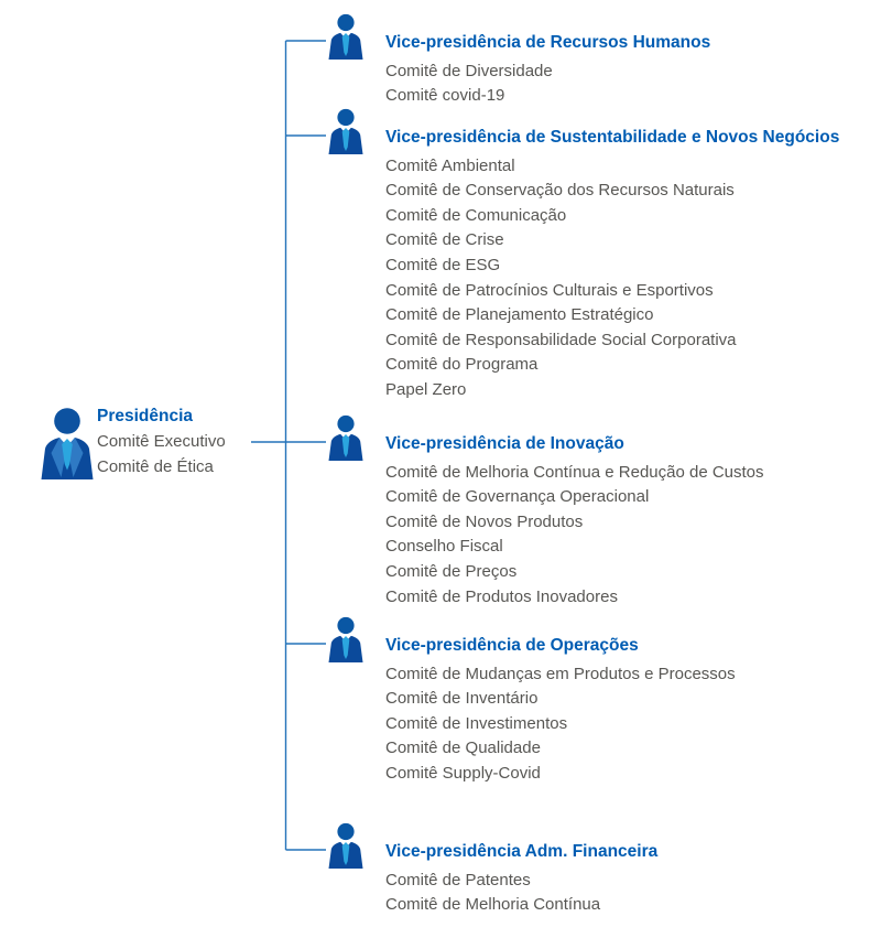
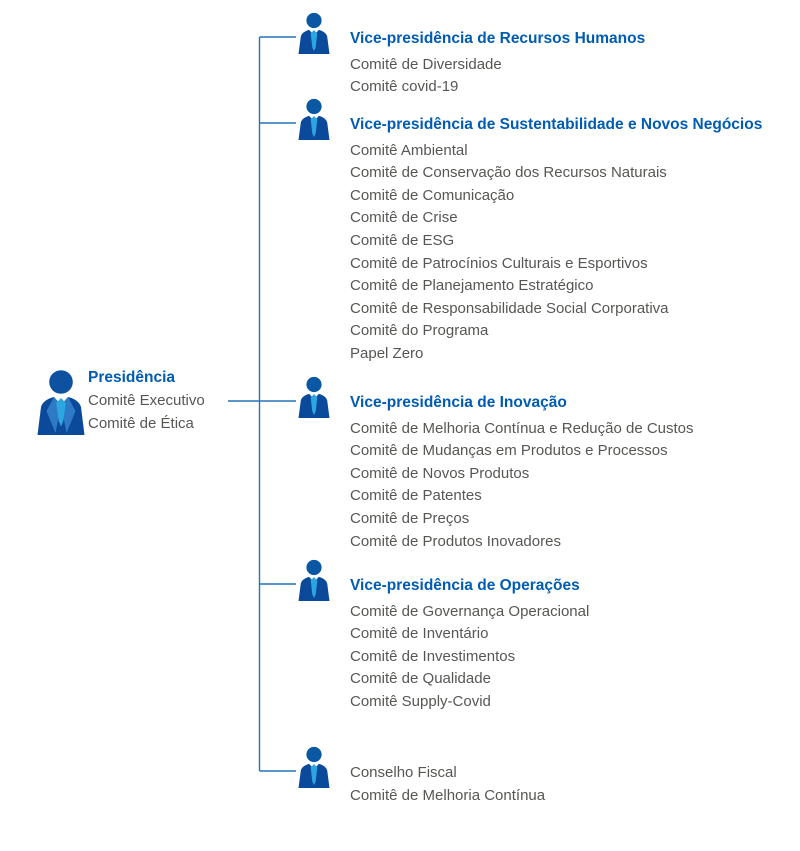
  Presidência
  Comitê Executivo
  Comitê de Ética
  Vice-presidência de Recursos Humanos
  Comitê de Diversidade
  Comitê covid-19
  Vice-presidência de Sustentabilidade e Novos Negócios
  Comitê Ambiental
  Comitê de Conservação dos Recursos Naturais
  Comitê de Comunicação
  Comitê de Crise
  Comitê de ESG
  Comitê de Patrocínios Culturais e Esportivos
  Comitê de Planejamento Estratégico
  Comitê de Responsabilidade Social Corporativa
  Comitê do Programa
  Papel Zero
  Vice-presidência de Inovação
  Comitê de Melhoria Contínua e Redução de Custos
- Comitê de Governança Operacional
+ Comitê de Mudanças em Produtos e Processos
  Comitê de Novos Produtos
- Conselho Fiscal
+ Comitê de Patentes
  Comitê de Preços
  Comitê de Produtos Inovadores
  Vice-presidência de Operações
- Comitê de Mudanças em Produtos e Processos
+ Comitê de Governança Operacional
  Comitê de Inventário
  Comitê de Investimentos
  Comitê de Qualidade
  Comitê Supply-Covid
- Vice-presidência Adm. Financeira
- Comitê de Patentes
+ Conselho Fiscal
  Comitê de Melhoria Contínua
